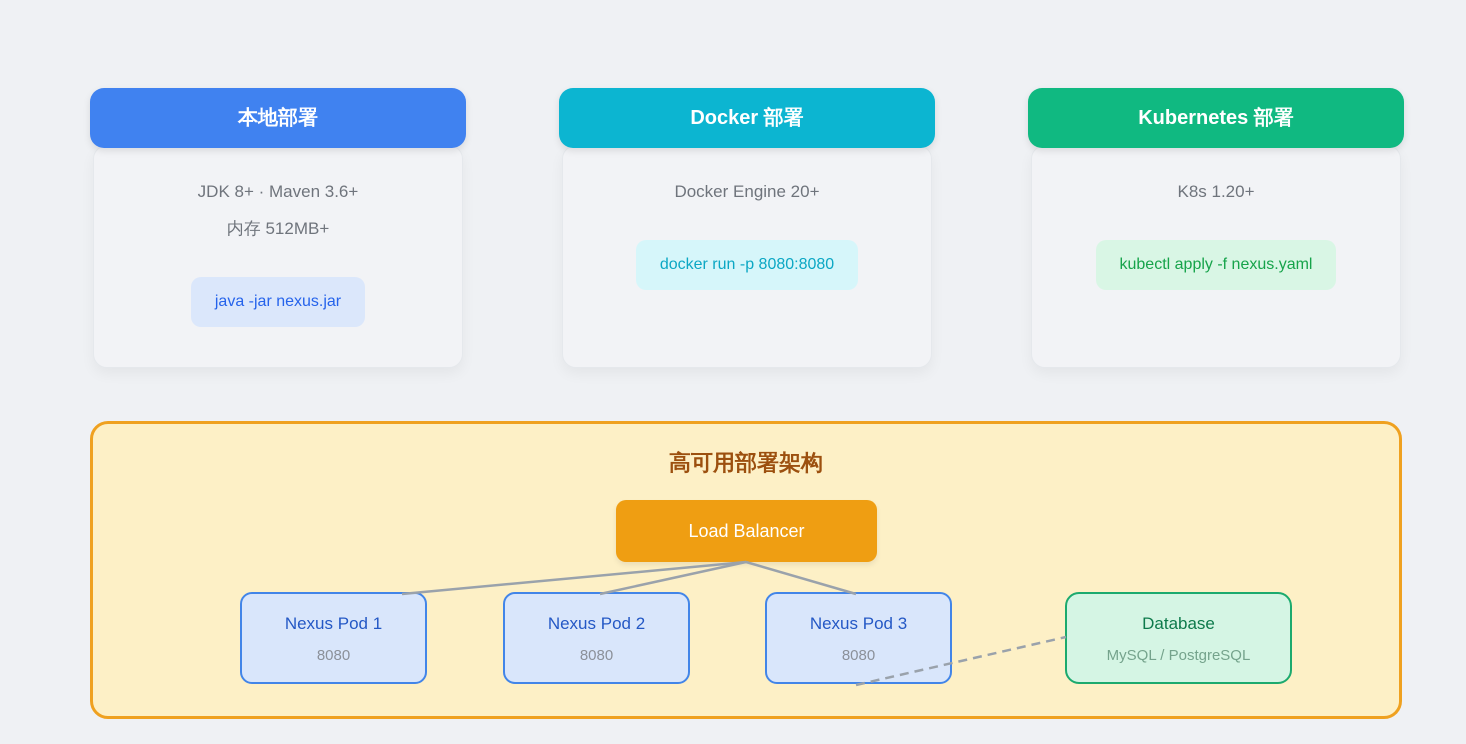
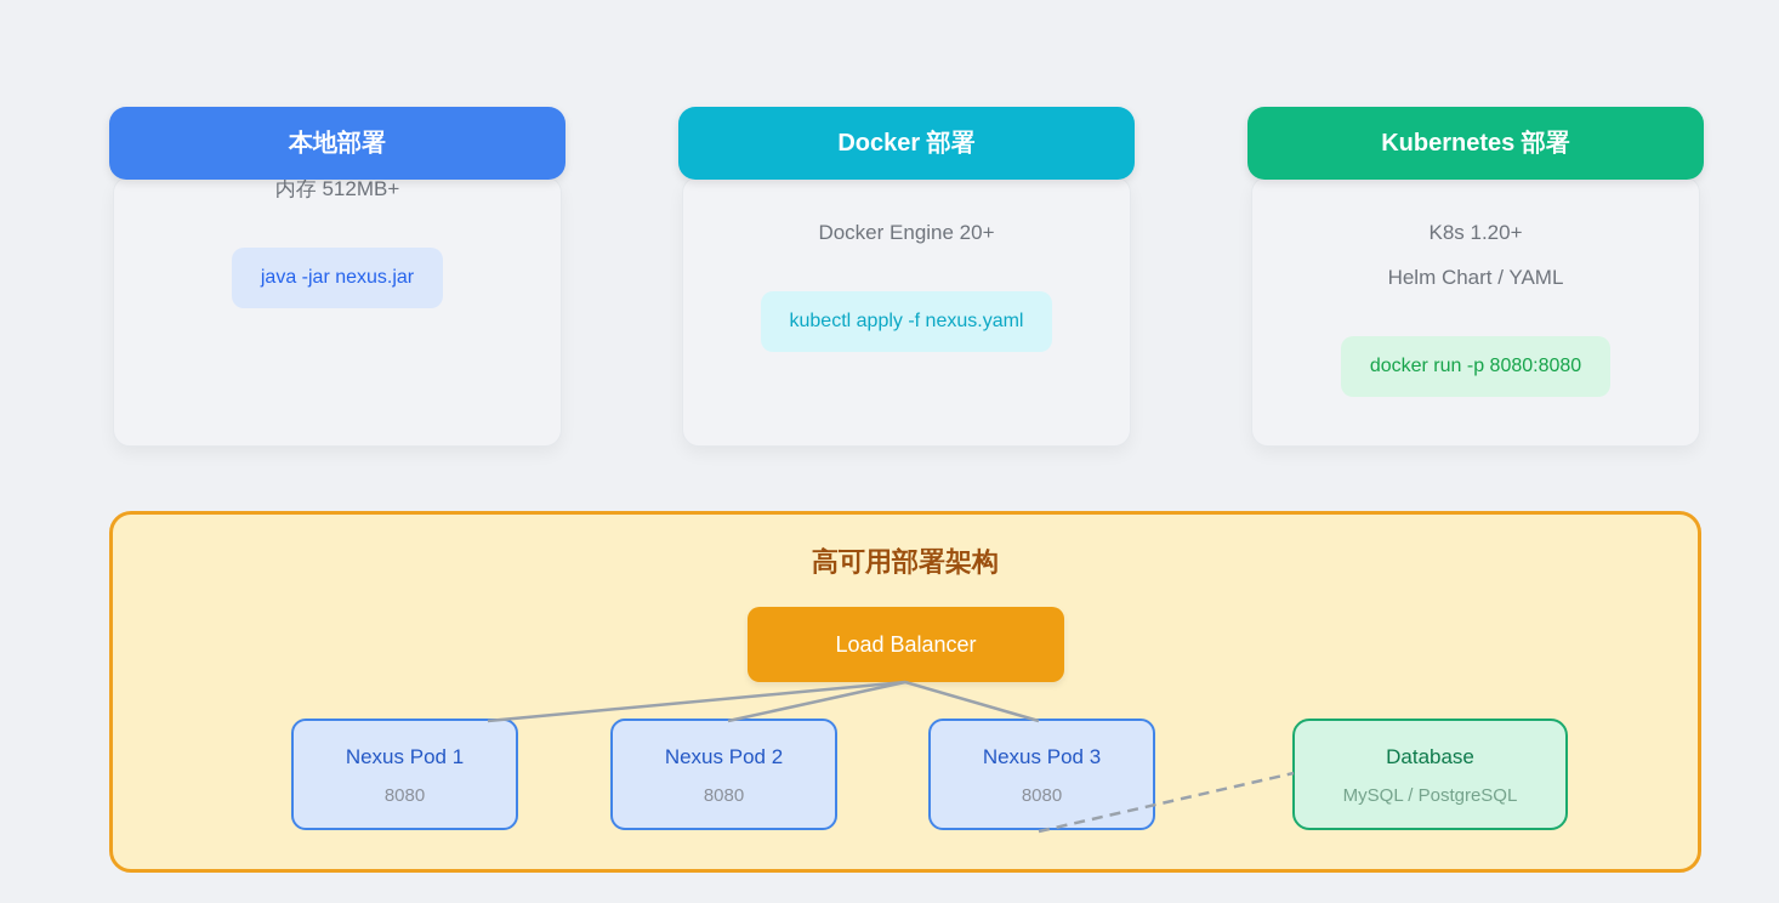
  本地部署
- JDK 8+ · Maven 3.6+
  内存 512MB+
  java -jar nexus.jar
  Docker 部署
  Docker Engine 20+
- docker run -p 8080:8080
+ kubectl apply -f nexus.yaml
  Kubernetes 部署
  K8s 1.20+
+ Helm Chart / YAML
- kubectl apply -f nexus.yaml
+ docker run -p 8080:8080
  高可用部署架构
  Load Balancer
  Nexus Pod 1
  8080
  Nexus Pod 2
  8080
  Nexus Pod 3
  8080
  Database
  MySQL / PostgreSQL
